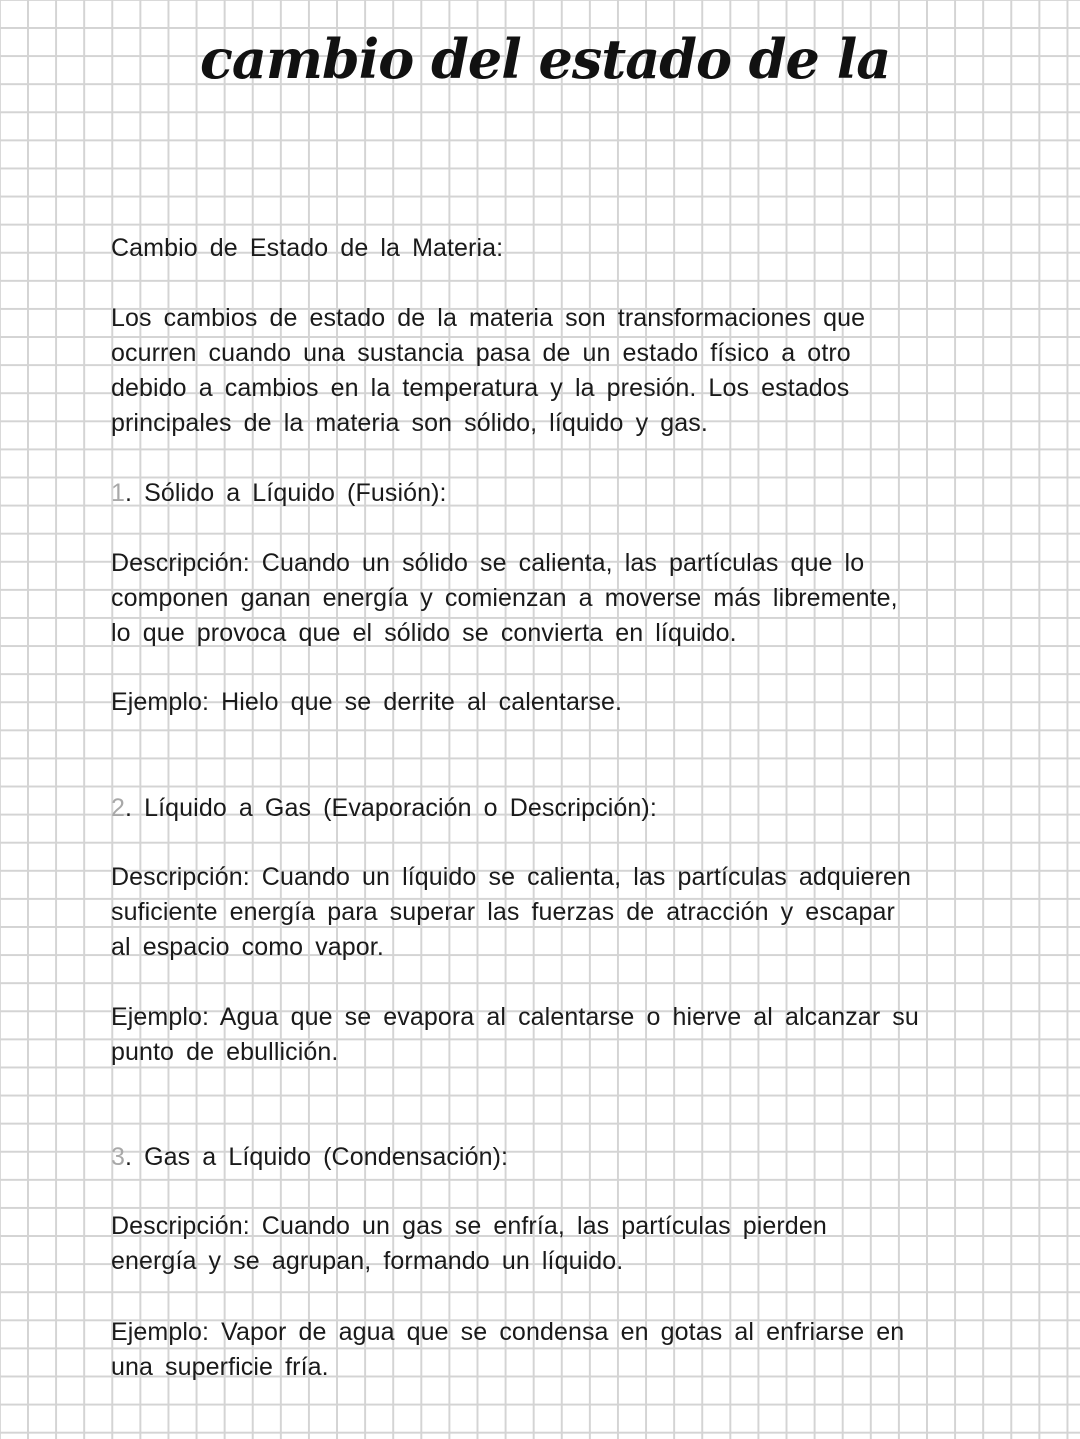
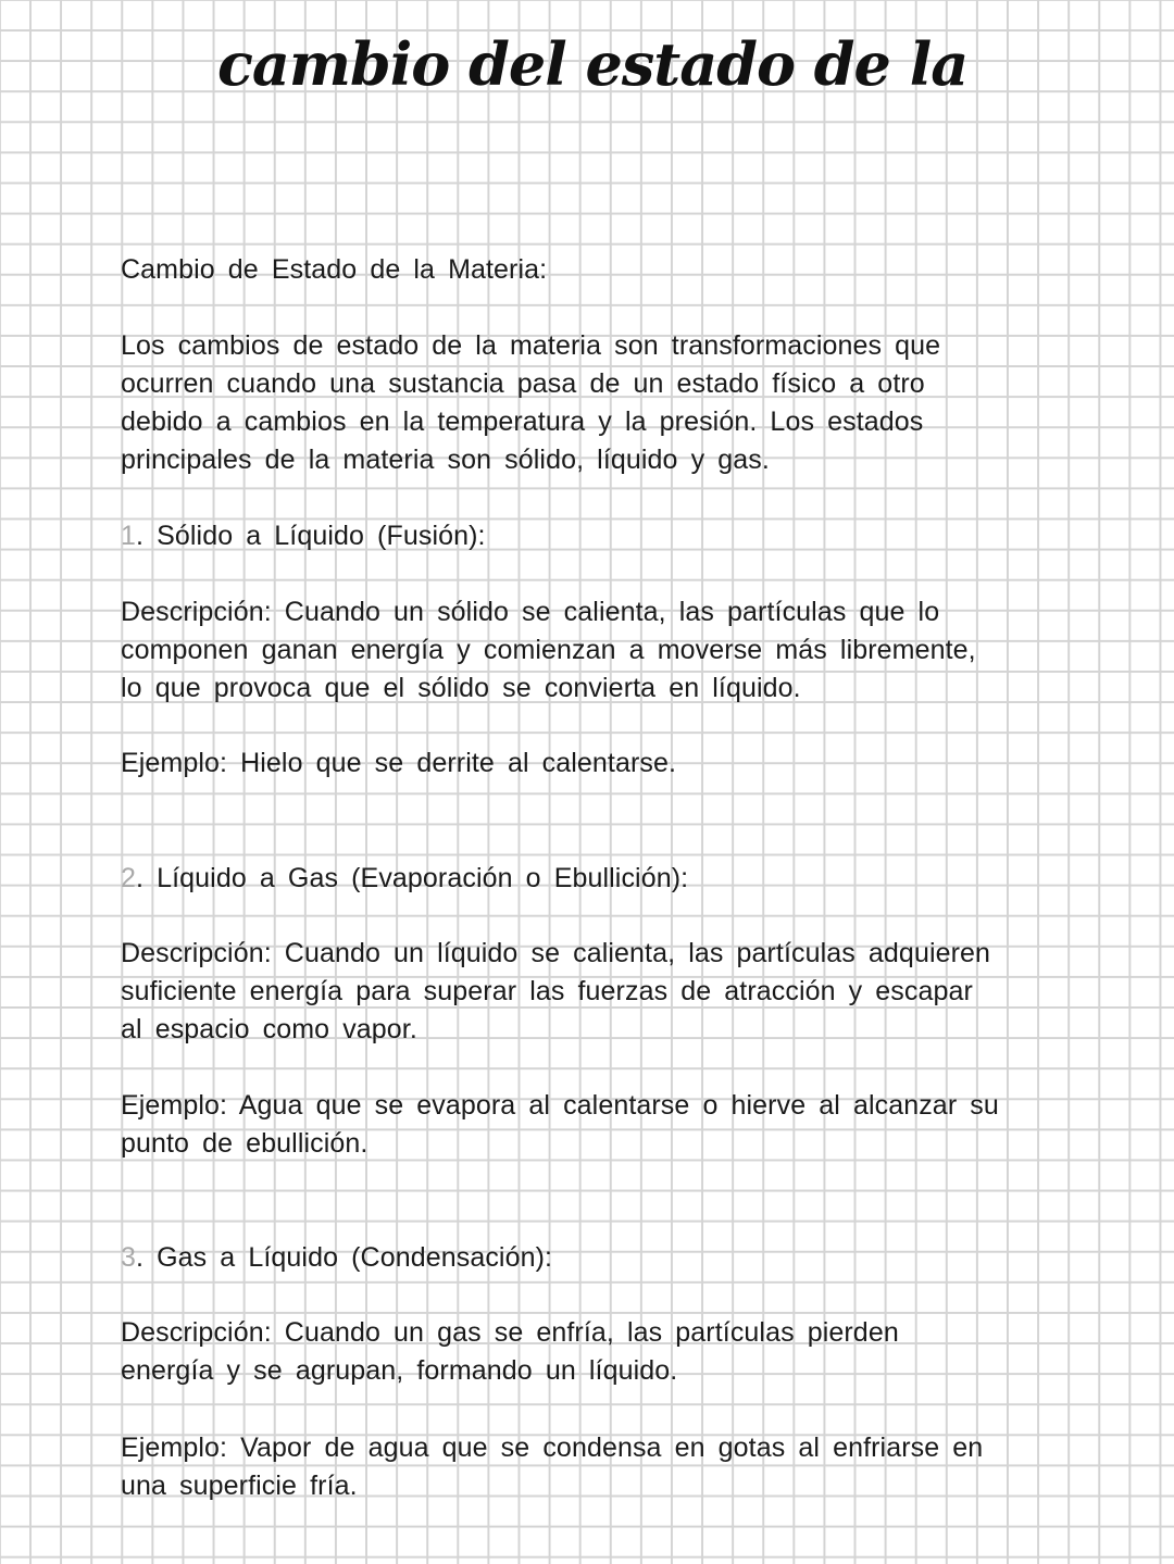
  cambio del estado de la
  Cambio de Estado de la Materia:
  Los cambios de estado de la materia son transformaciones que
  ocurren cuando una sustancia pasa de un estado físico a otro
  debido a cambios en la temperatura y la presión. Los estados
  principales de la materia son sólido, líquido y gas.
  1. Sólido a Líquido (Fusión):
  Descripción: Cuando un sólido se calienta, las partículas que lo
  componen ganan energía y comienzan a moverse más libremente,
  lo que provoca que el sólido se convierta en líquido.
  Ejemplo: Hielo que se derrite al calentarse.
- 2. Líquido a Gas (Evaporación o Descripción):
+ 2. Líquido a Gas (Evaporación o Ebullición):
  Descripción: Cuando un líquido se calienta, las partículas adquieren
  suficiente energía para superar las fuerzas de atracción y escapar
  al espacio como vapor.
  Ejemplo: Agua que se evapora al calentarse o hierve al alcanzar su
  punto de ebullición.
  3. Gas a Líquido (Condensación):
  Descripción: Cuando un gas se enfría, las partículas pierden
  energía y se agrupan, formando un líquido.
  Ejemplo: Vapor de agua que se condensa en gotas al enfriarse en
  una superficie fría.
